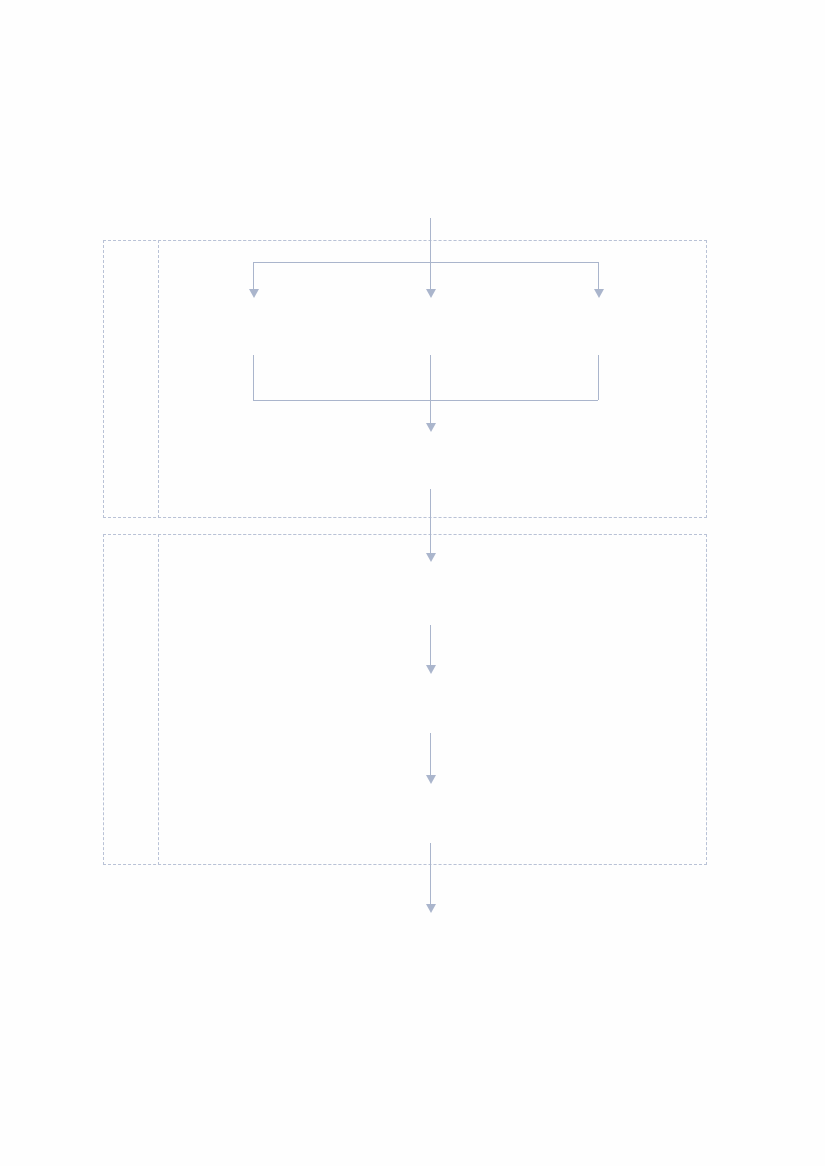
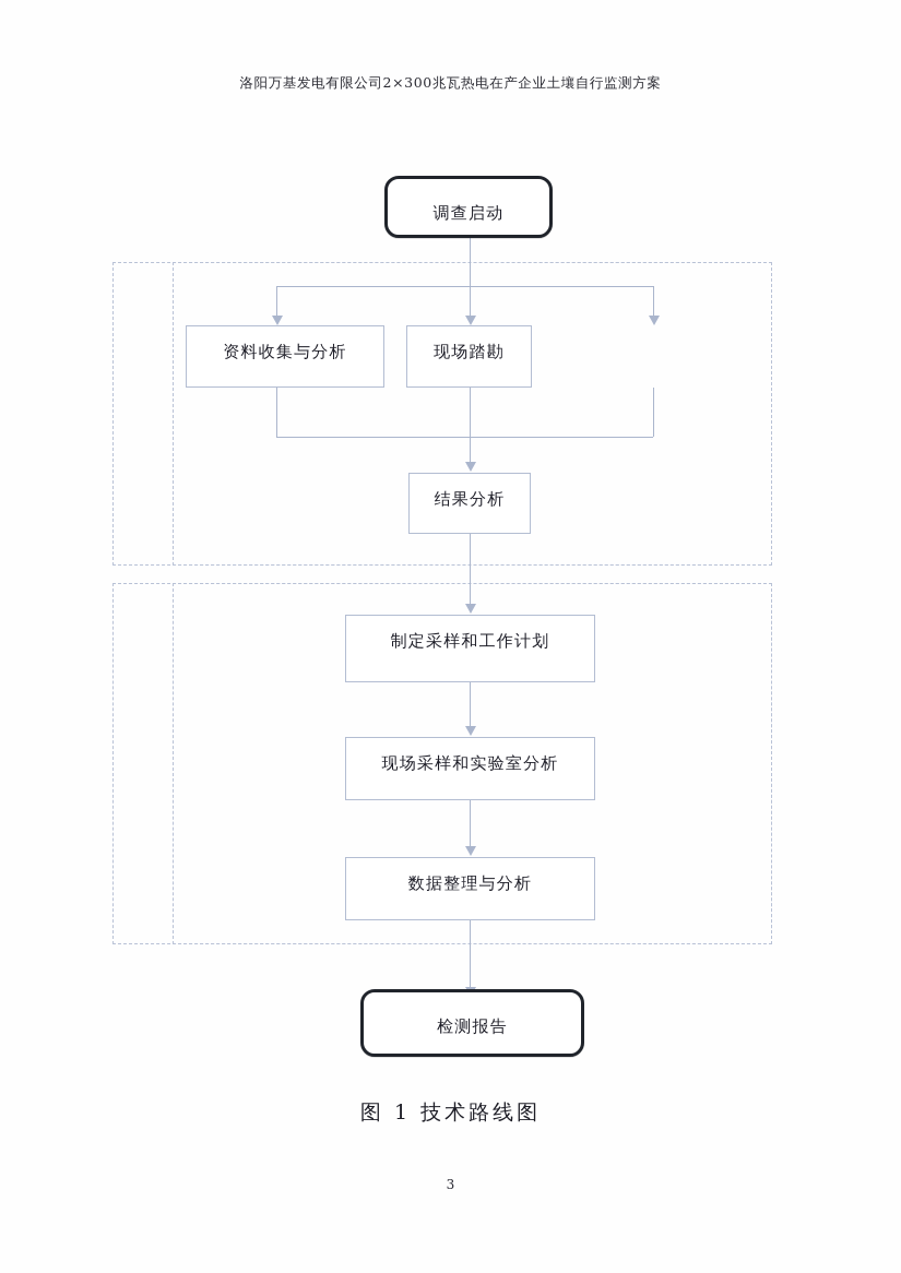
+ 洛阳万基发电有限公司2×300兆瓦热电在产企业土壤自行监测方案
+ 资料收集与分析
+ 现场踏勘
+ 结果分析
+ 制定采样和工作计划
+ 现场采样和实验室分析
+ 数据整理与分析
+ 调查启动
+ 检测报告
+ 图 1 技术路线图
+ 3
